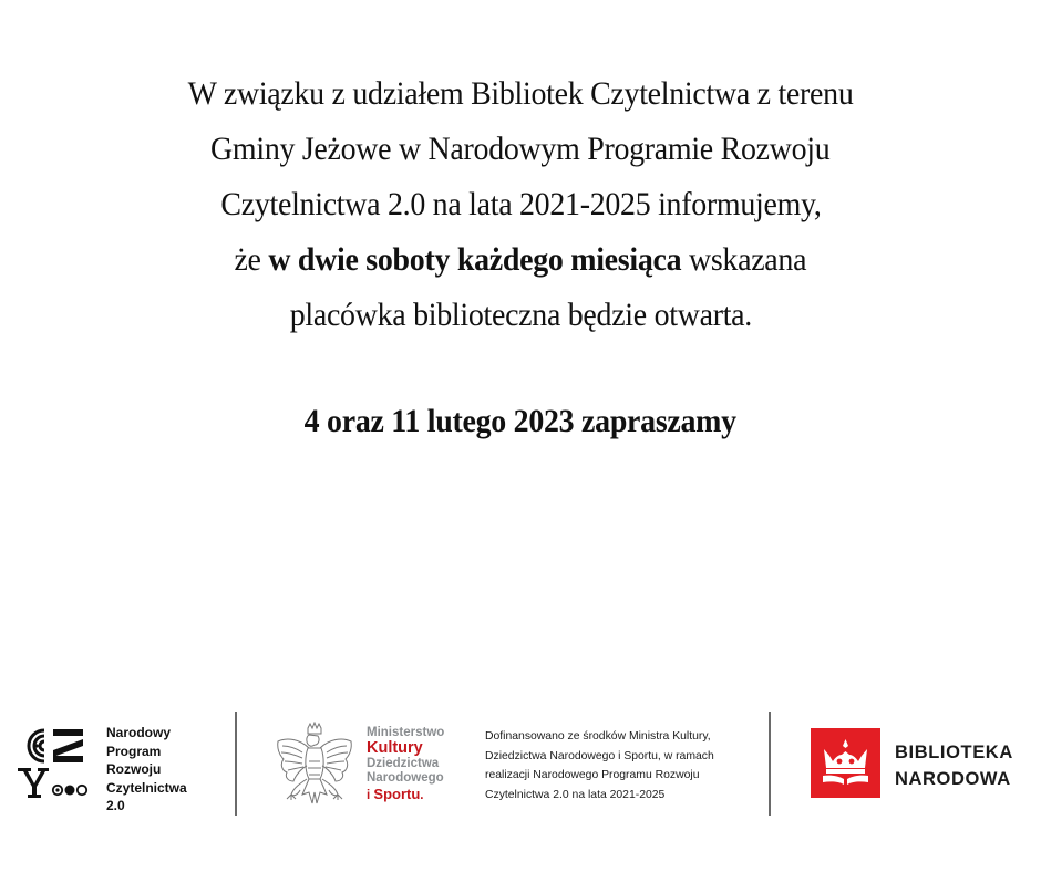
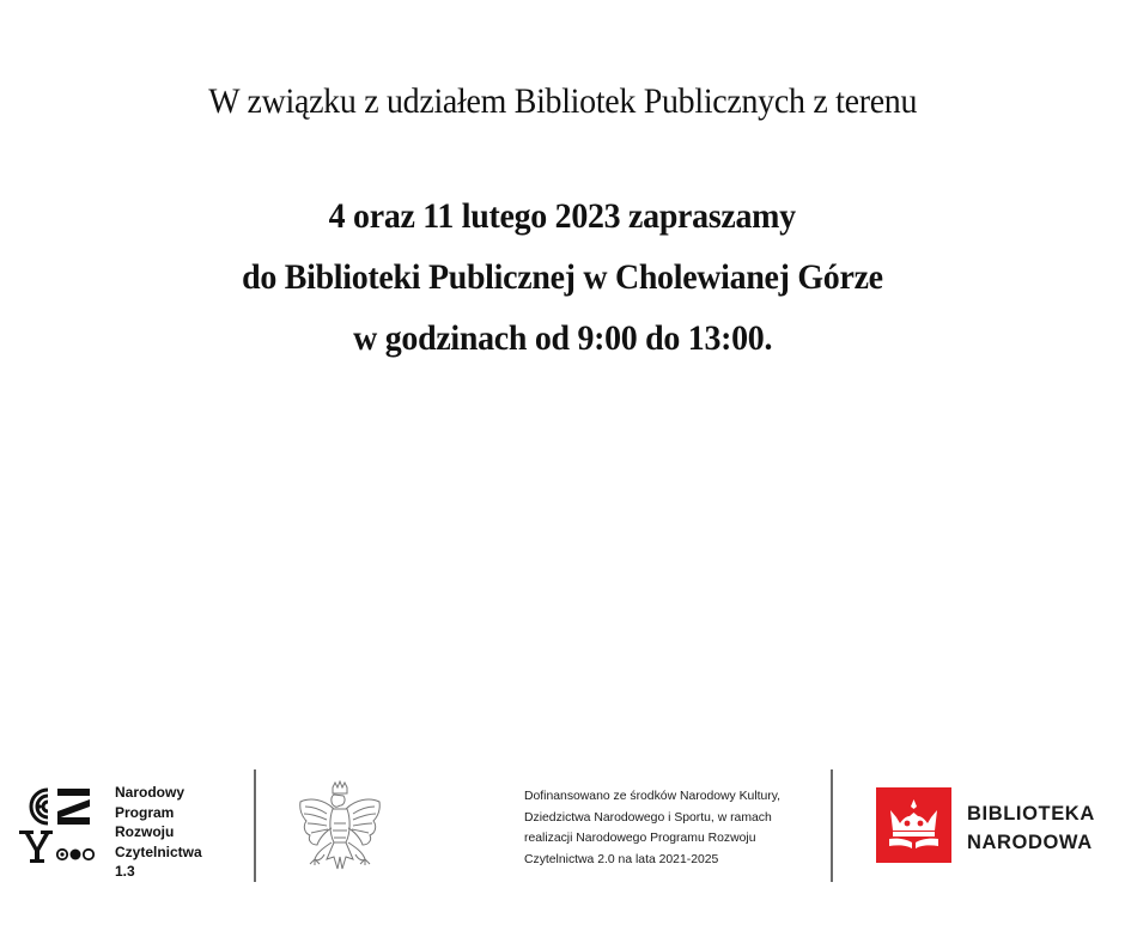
- W związku z udziałem Bibliotek Czytelnictwa z terenu
+ W związku z udziałem Bibliotek Publicznych z terenu
- Gminy Jeżowe w Narodowym Programie Rozwoju
- Czytelnictwa 2.0 na lata 2021-2025 informujemy,
- że w dwie soboty każdego miesiąca wskazana
- placówka biblioteczna będzie otwarta.
  4 oraz 11 lutego 2023 zapraszamy
+ do Biblioteki Publicznej w Cholewianej Górze
+ w godzinach od 9:00 do 13:00.
  Narodowy
  Program
  Rozwoju
  Czytelnictwa
- 2.0
+ 1.3
- Ministerstwo
- Kultury
- Dziedzictwa
- Narodowego
- i Sportu.
- Dofinansowano ze środków Ministra Kultury,
+ Dofinansowano ze środków Narodowy Kultury,
  Dziedzictwa Narodowego i Sportu, w ramach
  realizacji Narodowego Programu Rozwoju
  Czytelnictwa 2.0 na lata 2021-2025
  BIBLIOTEKA
  NARODOWA
